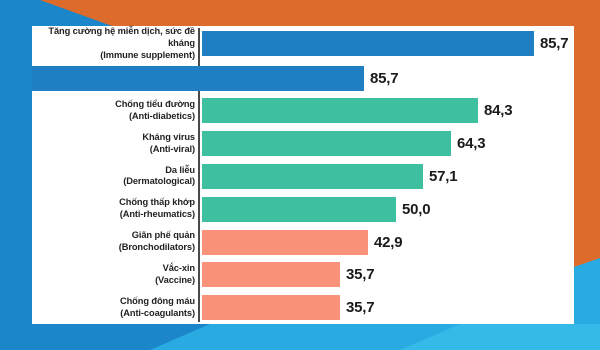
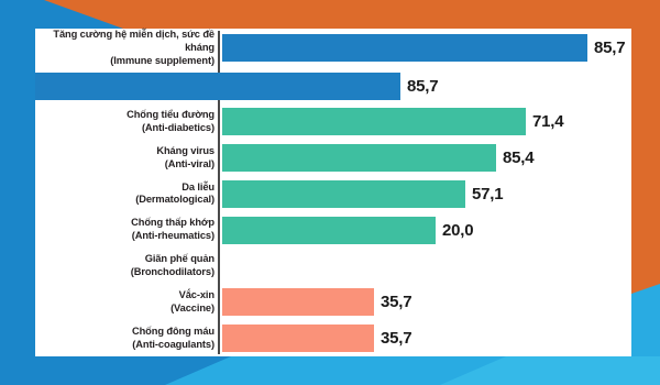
  Tăng cường hệ miễn dịch, sức đề kháng
  (Immune supplement)
  85,7
  85,7
  Chống tiểu đường
  (Anti-diabetics)
- 84,3
+ 71,4
  Kháng virus
  (Anti-viral)
- 64,3
+ 85,4
  Da liễu
  (Dermatological)
  57,1
  Chống thấp khớp
  (Anti-rheumatics)
- 50,0
+ 20,0
  Giãn phế quản
  (Bronchodilators)
- 42,9
  Vắc-xin
  (Vaccine)
  35,7
  Chống đông máu
  (Anti-coagulants)
  35,7
